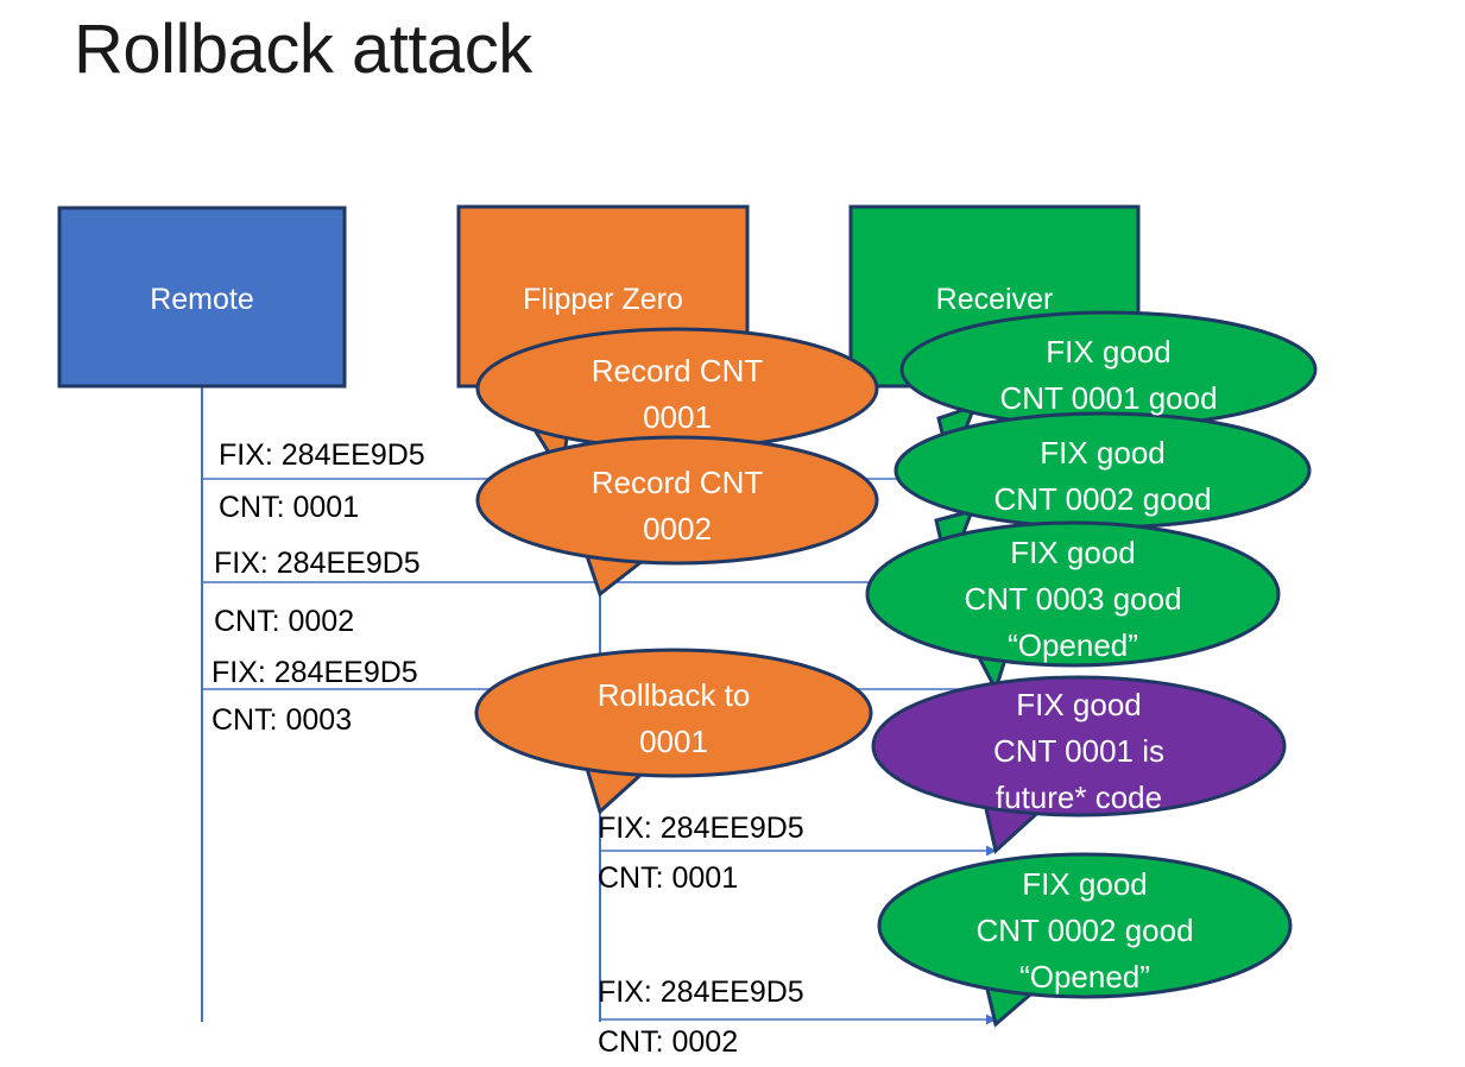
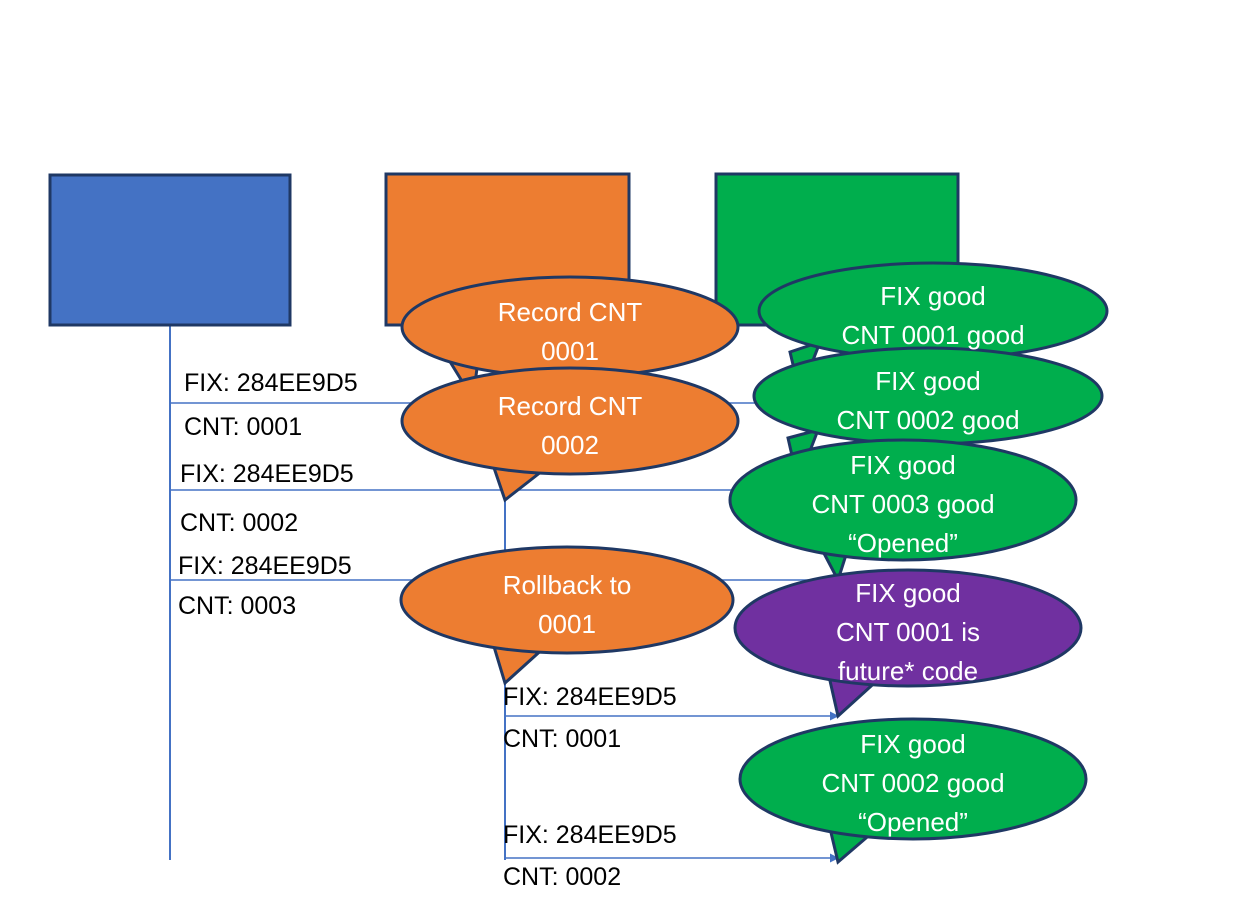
- Rollback attack
- Remote
- Flipper Zero
- Receiver
  Record CNT
  0001
  Record CNT
  0002
  Rollback to
  0001
  FIX good
  CNT 0001 good
  FIX good
  CNT 0002 good
  FIX good
  CNT 0003 good
  “Opened”
  FIX good
  CNT 0001 is
  future* code
  FIX good
  CNT 0002 good
  “Opened”
  FIX: 284EE9D5
  CNT: 0001
  FIX: 284EE9D5
  CNT: 0002
  FIX: 284EE9D5
  CNT: 0003
  FIX: 284EE9D5
  CNT: 0001
  FIX: 284EE9D5
  CNT: 0002
